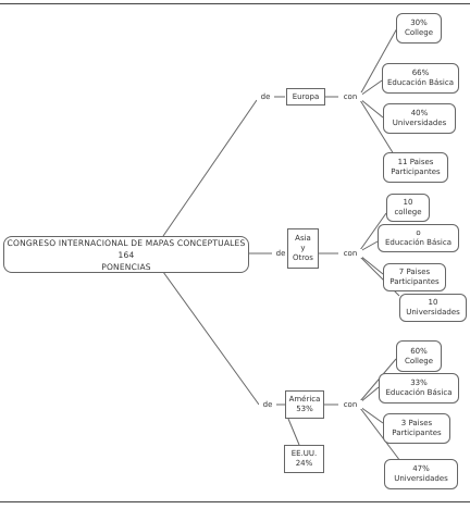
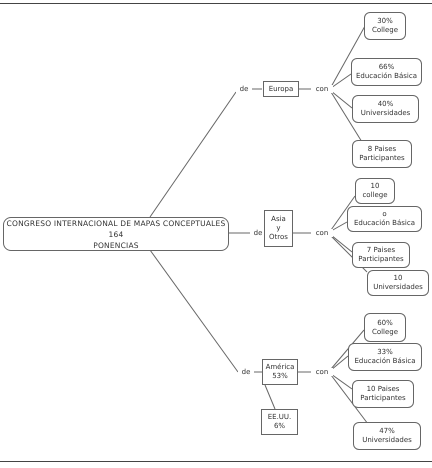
  CONGRESO INTERNACIONAL DE MAPAS CONCEPTUALES
  164
  PONENCIAS
  de
  de
  de
  con
  con
  con
  Europa
  30%
  College
  66%
  Educación Básica
  40%
  Universidades
- 11 Paises
+ 8 Paises
  Participantes
  Asia
  y
  Otros
  10
  college
  o
  Educación Básica
  7 Paises
  Participantes
  10
  Universidades
  América
  53%
  EE.UU.
- 24%
+ 6%
  60%
  College
  33%
  Educación Básica
- 3 Paises
+ 10 Paises
  Participantes
  47%
  Universidades
